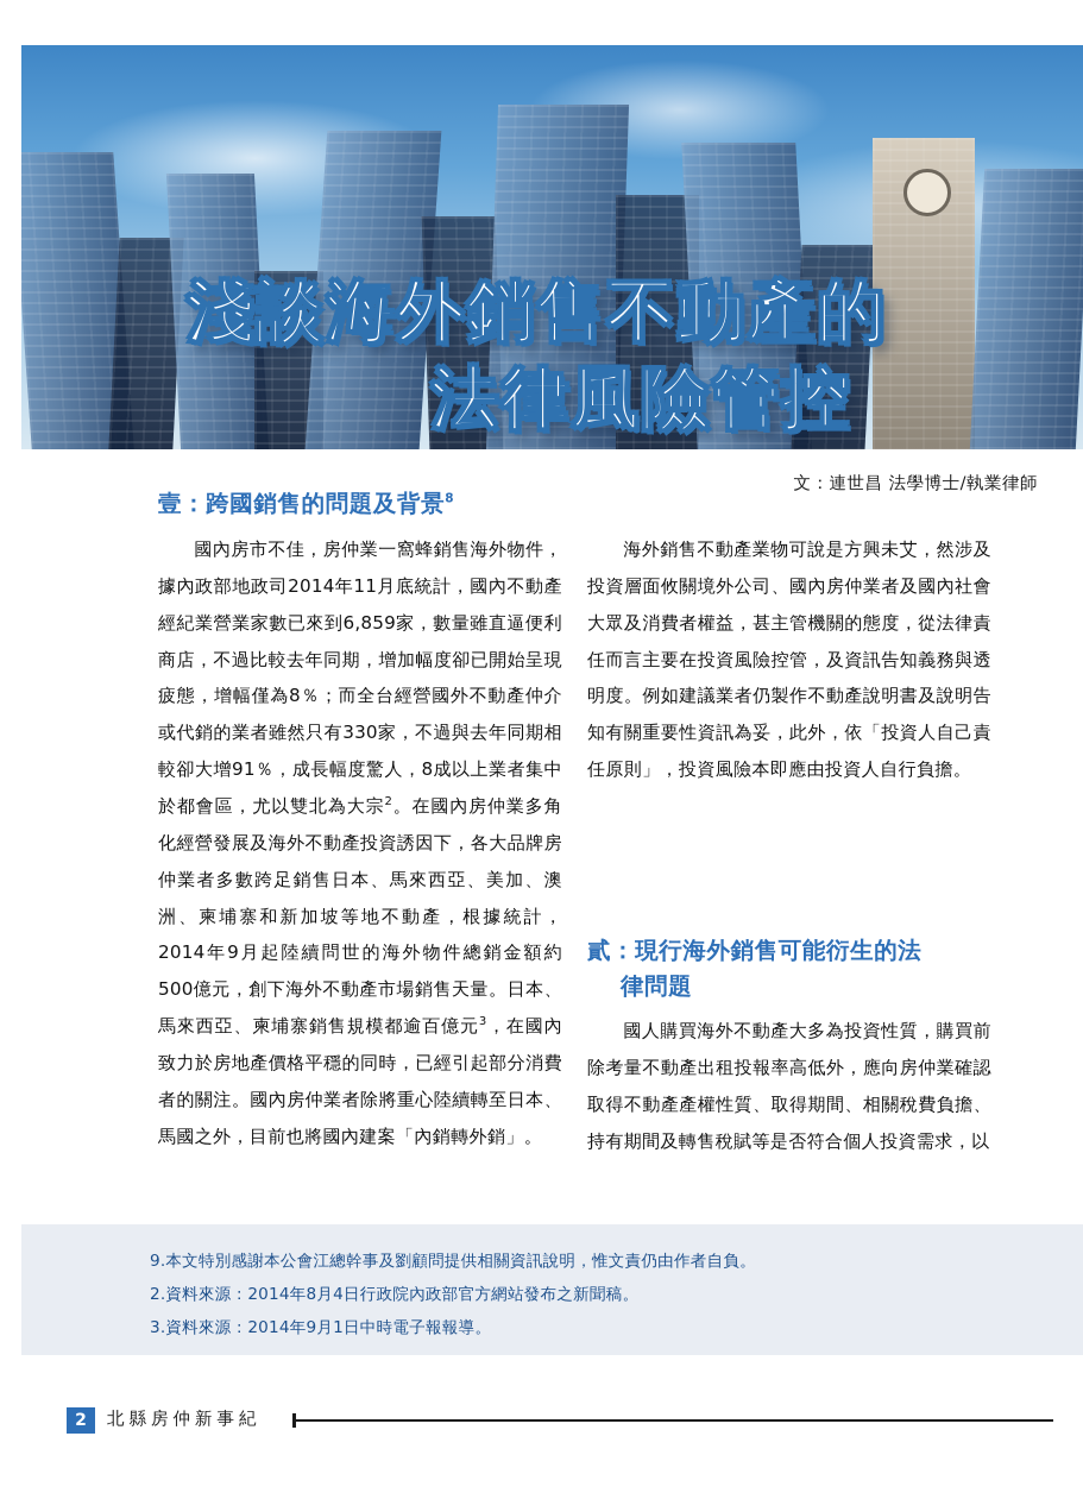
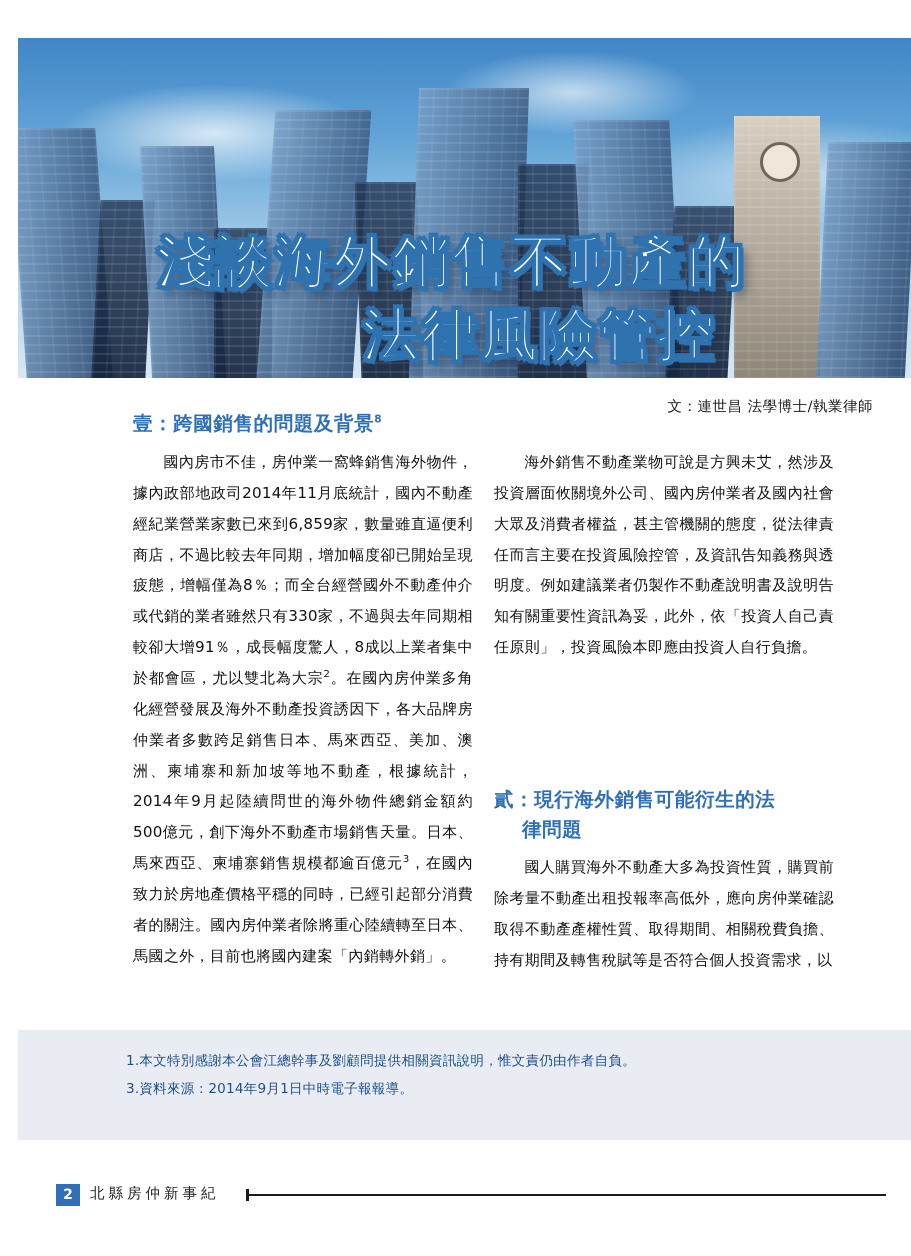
  淺談海外銷售不動產的
  法律風險管控
  文：連世昌 法學博士/執業律師
  壹：跨國銷售的問題及背景8
  國內房市不佳，房仲業一窩蜂銷售海外物件，據內政部地政司2014年11月底統計，國內不動產經紀業營業家數已來到6,859家，數量雖直逼便利商店，不過比較去年同期，增加幅度卻已開始呈現疲態，增幅僅為8％；而全台經營國外不動產仲介或代銷的業者雖然只有330家，不過與去年同期相較卻大增91％，成長幅度驚人，8成以上業者集中於都會區，尤以雙北為大宗2。在國內房仲業多角化經營發展及海外不動產投資誘因下，各大品牌房仲業者多數跨足銷售日本、馬來西亞、美加、澳洲、柬埔寨和新加坡等地不動產，根據統計，2014年9月起陸續問世的海外物件總銷金額約500億元，創下海外不動產市場銷售天量。日本、馬來西亞、柬埔寨銷售規模都逾百億元3，在國內致力於房地產價格平穩的同時，已經引起部分消費者的關注。國內房仲業者除將重心陸續轉至日本、馬國之外，目前也將國內建案「內銷轉外銷」。
  海外銷售不動產業物可說是方興未艾，然涉及投資層面攸關境外公司、國內房仲業者及國內社會大眾及消費者權益，甚主管機關的態度，從法律責任而言主要在投資風險控管，及資訊告知義務與透明度。例如建議業者仍製作不動產說明書及說明告知有關重要性資訊為妥，此外，依「投資人自己責任原則」，投資風險本即應由投資人自行負擔。
  貳：現行海外銷售可能衍生的法
  律問題
  國人購買海外不動產大多為投資性質，購買前除考量不動產出租投報率高低外，應向房仲業確認取得不動產產權性質、取得期間、相關稅費負擔、持有期間及轉售稅賦等是否符合個人投資需求，以
- 9.本文特別感謝本公會江總幹事及劉顧問提供相關資訊說明，惟文責仍由作者自負。
+ 1.本文特別感謝本公會江總幹事及劉顧問提供相關資訊說明，惟文責仍由作者自負。
- 2.資料來源：2014年8月4日行政院內政部官方網站發布之新聞稿。
  3.資料來源：2014年9月1日中時電子報報導。
  2
  北縣房仲新事紀
